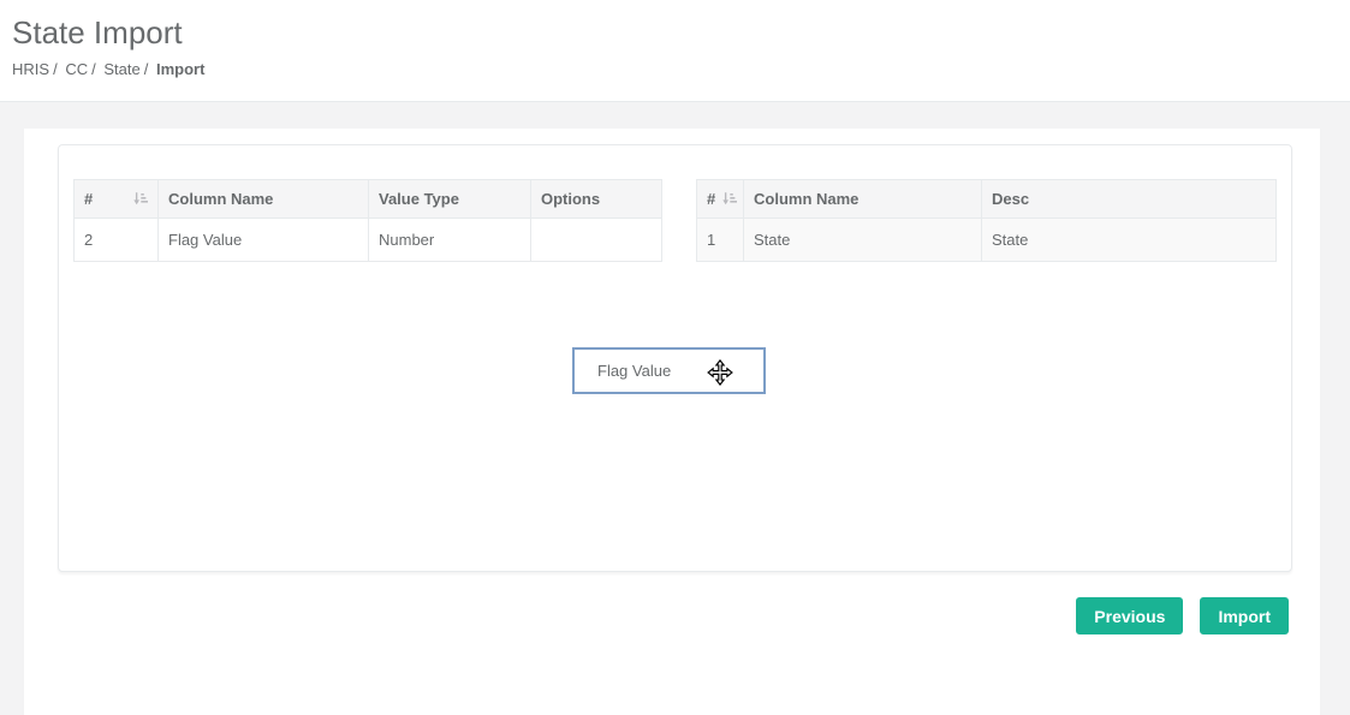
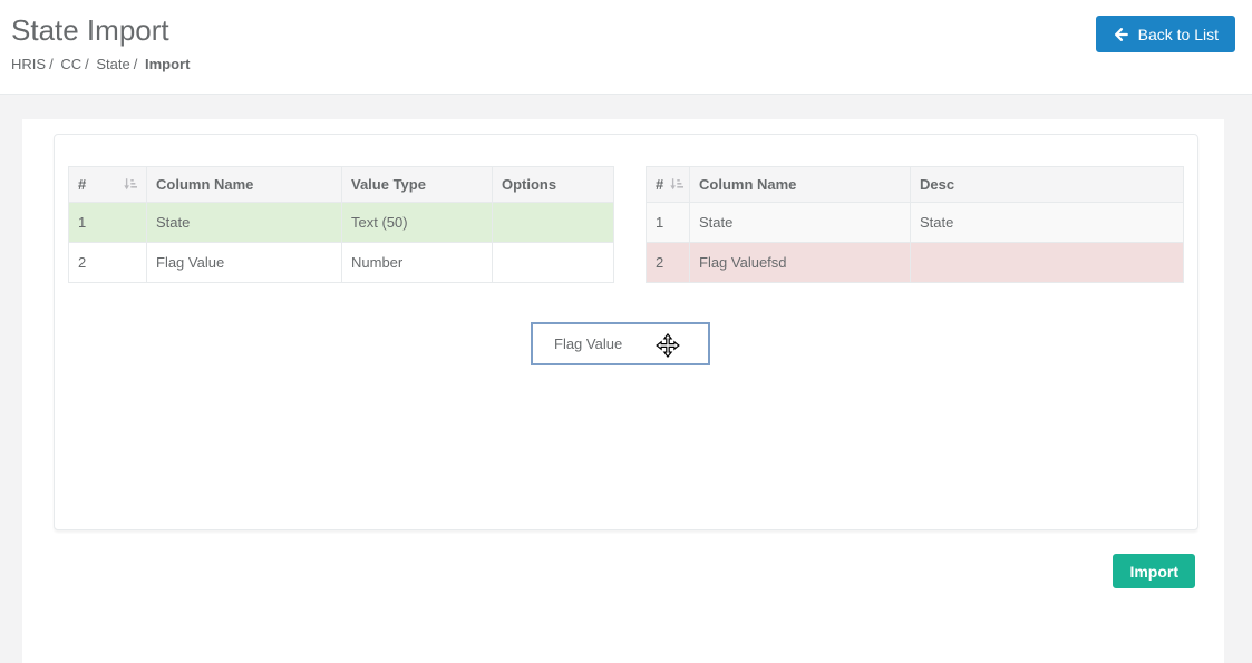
  State Import
  HRIS / CC / State / Import
+ Back to List
  #	Column Name	Value Type	Options
+ 1	State	Text (50)
  2	Flag Value	Number
  #	Column Name	Desc
  1	State	State
+ 2	Flag Valuefsd
  Flag Value
- Previous
  Import
